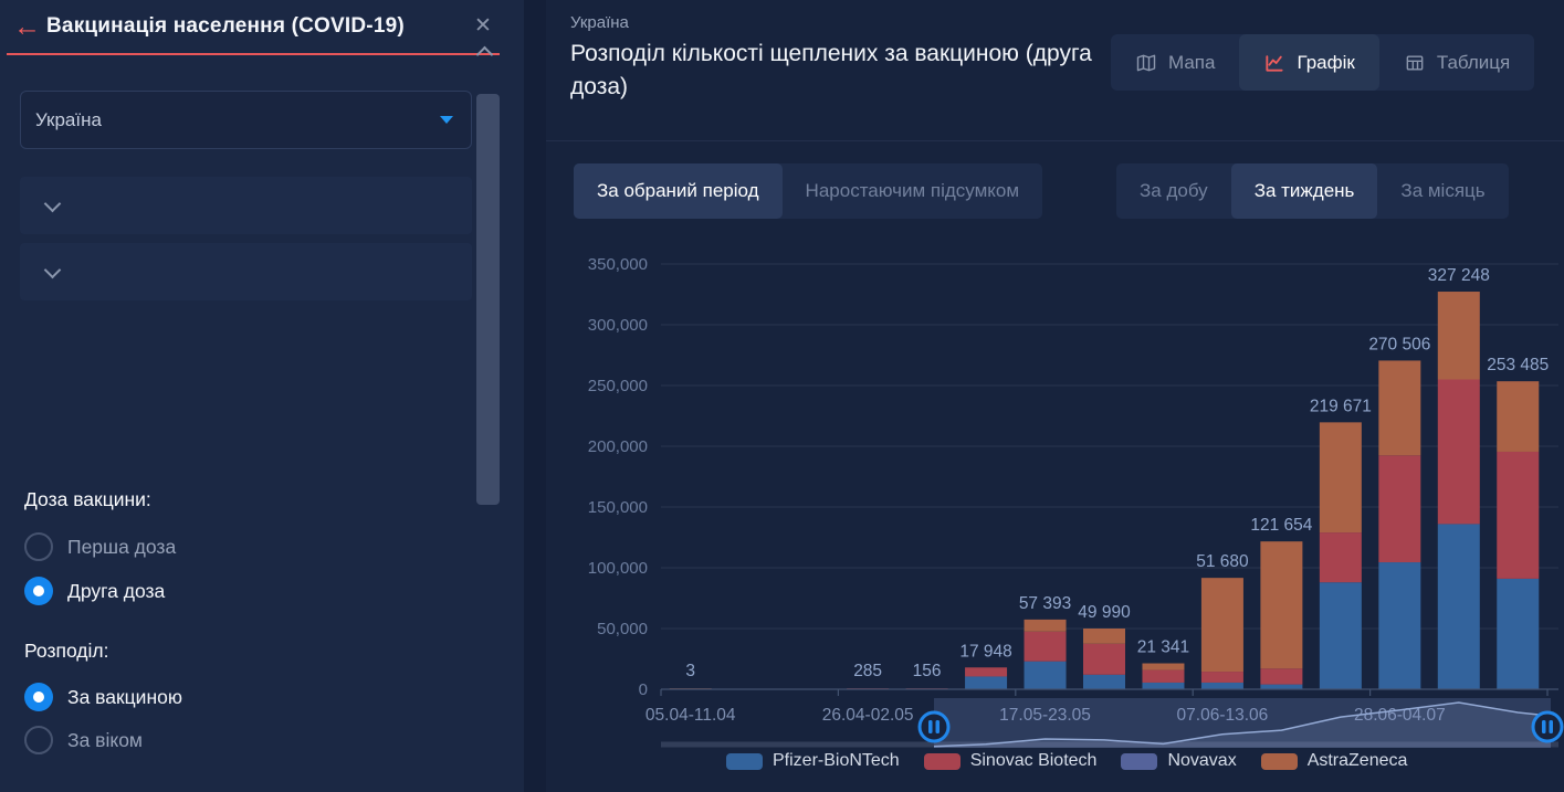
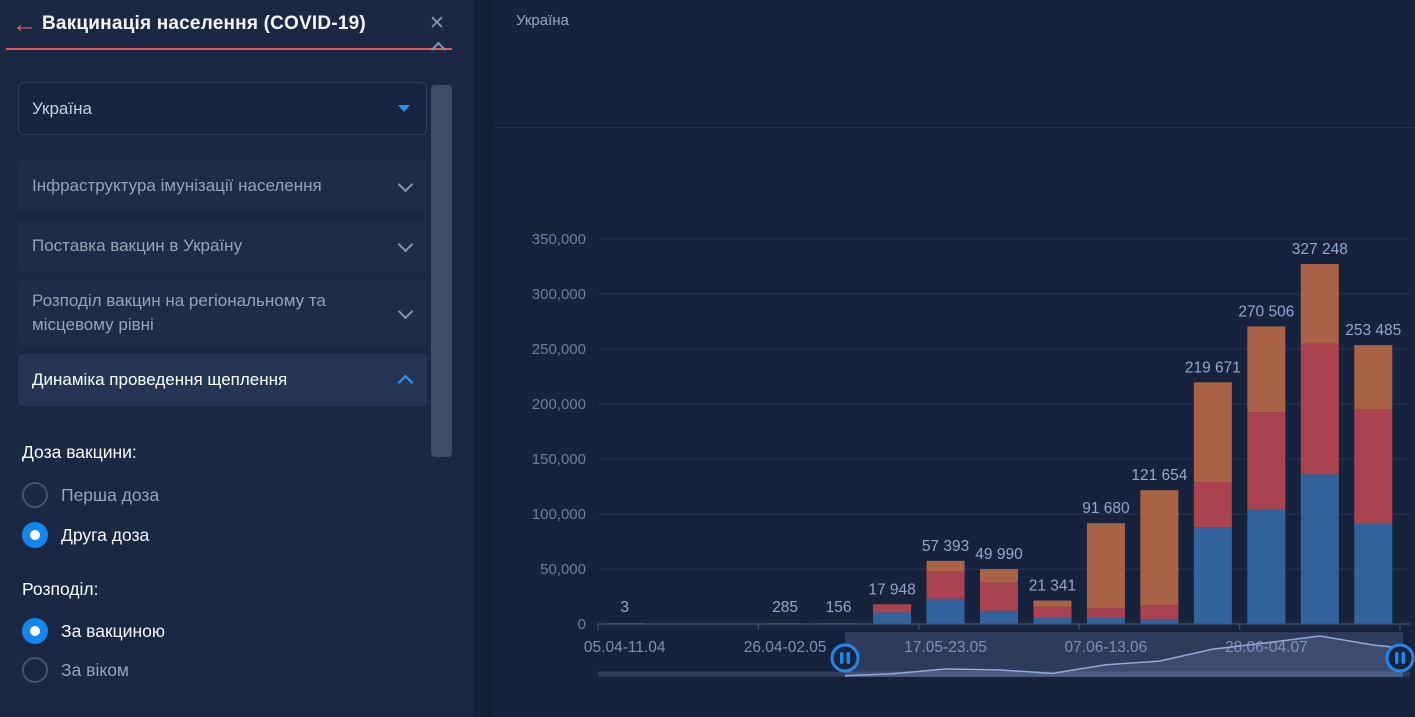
  ←
  Вакцинація населення (COVID-19)
  ✕
  Україна
+ Інфраструктура імунізації населення
+ Поставка вакцин в Україну
+ Розподіл вакцин на регіональному та місцевому рівні
+ Динаміка проведення щеплення
  Доза вакцини:
  Перша доза
  Друга доза
  Розподіл:
  За вакциною
  За віком
  Україна
- Розподіл кількості щеплених за вакциною (друга доза)
- Мапа
- Графік
- Таблиця
- За обраний період
- Наростаючим підсумком
- За добу
- За тиждень
- За місяць
  0
  50,000
  100,000
  150,000
  200,000
  250,000
  300,000
  350,000
  3
  285
  156
  17 948
  57 393
  49 990
  21 341
- 51 680
+ 91 680
  121 654
  219 671
  270 506
  327 248
  253 485
  05.04-11.04
  26.04-02.05
  17.05-23.05
  07.06-13.06
  8.06-04.07
- Pfizer-BioNTech
- Sinovac Biotech
- Novavax
- AstraZeneca
